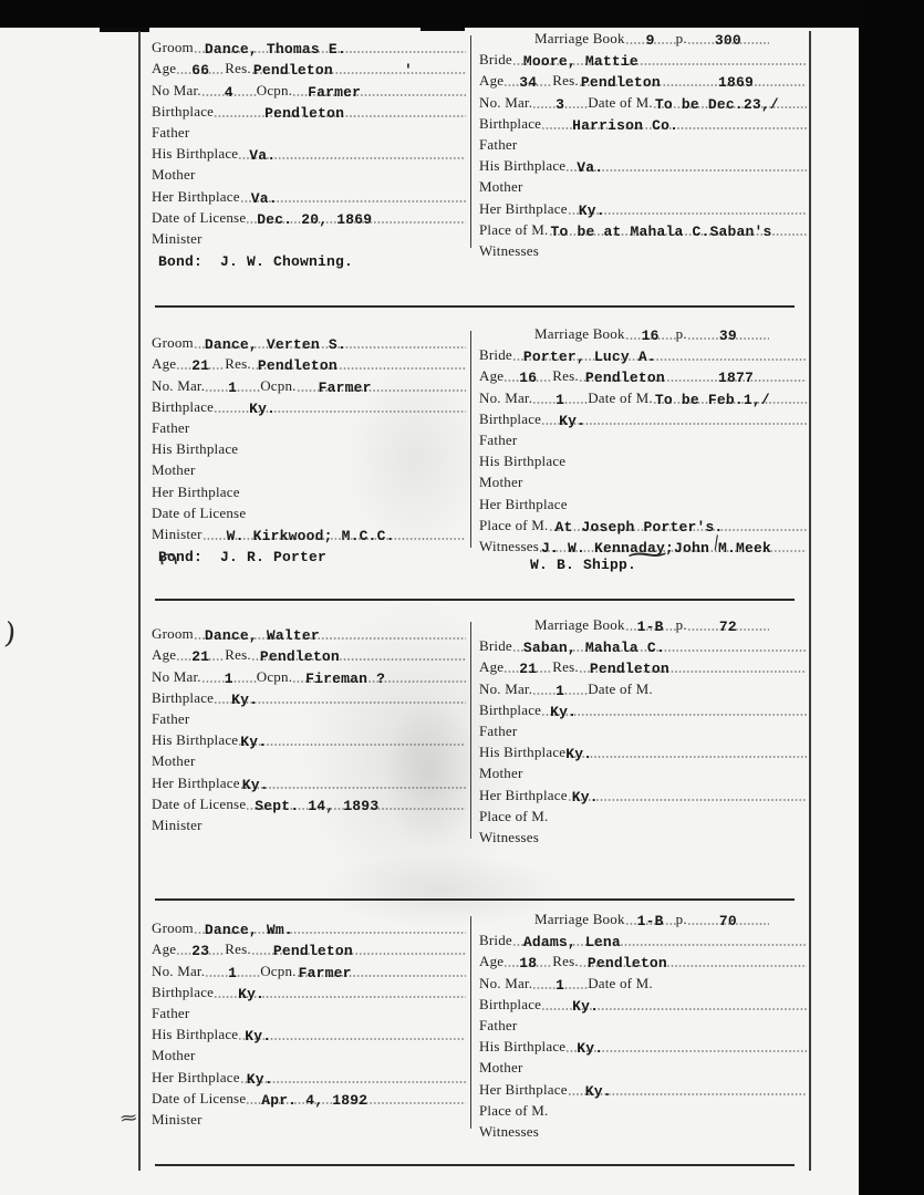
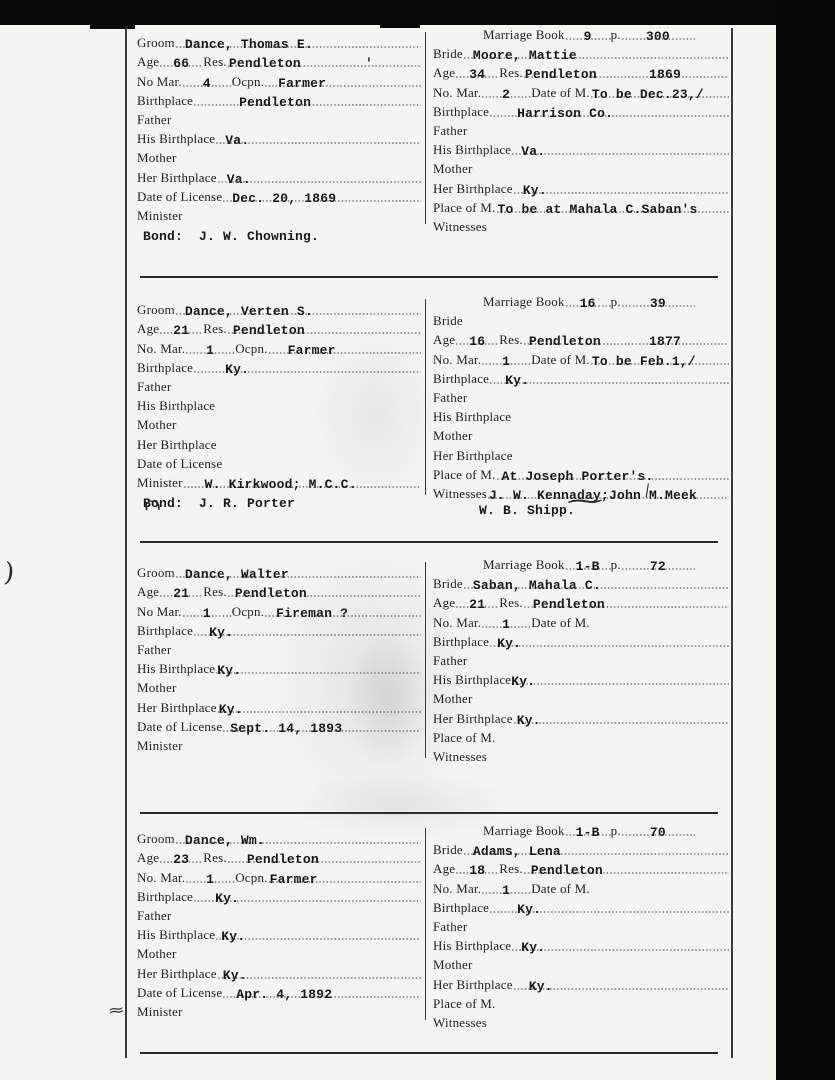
  Groom
  Dance, Thomas E.
  Age
  66
  Res.
  Pendleton
  '
  No Mar.
  4
  Ocpn.
  Farmer
  Birthplace
  Pendleton
  Father
  His Birthplace
  Va.
  Mother
  Her Birthplace
  Va.
  Date of License
  Dec. 20, 1869
  Minister
  Bond: J. W. Chowning.
  Marriage Book
  9
  p.
  300
  Bride
  Moore, Mattie
  Age
  34
  Res.
  Pendleton
  1869
  No. Mar.
- 3
+ 2
  Date of M.
  To be Dec.23,/
  Birthplace
  Harrison Co.
  Father
  His Birthplace
  Va.
  Mother
  Her Birthplace
  Ky.
  Place of M.
  To be at Mahala C.Saban's
  Witnesses
  Groom
  Dance, Verten S.
  Age
  21
  Res.
  Pendleton
  No. Mar.
  1
  Ocpn.
  Farmer
  Birthplace
  Ky.
  Father
  His Birthplace
  Mother
  Her Birthplace
  Date of License
  Minister
  W. Kirkwood; M.C.C.
  Bond: J. R. Porter
  Marriage Book
  16
  p.
  39
  Bride
- Porter, Lucy A.
  Age
  16
  Res.
  Pendleton
  1877
  No. Mar.
  1
  Date of M.
  To be Feb.1,/
  Birthplace
  Ky.
  Father
  His Birthplace
  Mother
  Her Birthplace
  Place of M.
  At Joseph Porter's.
  Witnesses
  J. W. Kennaday;John M.Meek
  W. B. Shipp.
  Groom
  Dance, Walter
  Age
  21
  Res.
  Pendleton
  No Mar.
  1
  Ocpn.
  Fireman ?
  Birthplace
  Ky.
  Father
  His Birthplace
  Ky.
  Mother
  Her Birthplace
  Ky.
  Date of License
  Sept. 14, 1893
  Minister
  Marriage Book
  1-B
  p.
  72
  Bride
  Saban, Mahala C.
  Age
  21
  Res.
  Pendleton
  No. Mar.
  1
  Date of M.
  Birthplace
  Ky.
  Father
  His Birthplace
  Ky.
  Mother
  Her Birthplace
  Ky.
  Place of M.
  Witnesses
  Groom
  Dance, Wm.
  Age
  23
  Res.
  Pendleton
  No. Mar.
  1
  Ocpn.
  Farmer
  Birthplace
  Ky.
  Father
  His Birthplace
  Ky.
  Mother
  Her Birthplace
  Ky.
  Date of License
  Apr. 4, 1892
  Minister
  Marriage Book
  1-B
  p.
  70
  Bride
  Adams, Lena
  Age
  18
  Res.
  Pendleton
  No. Mar.
  1
  Date of M.
  Birthplace
  Ky.
  Father
  His Birthplace
  Ky.
  Mother
  Her Birthplace
  Ky.
  Place of M.
  Witnesses
  ~
